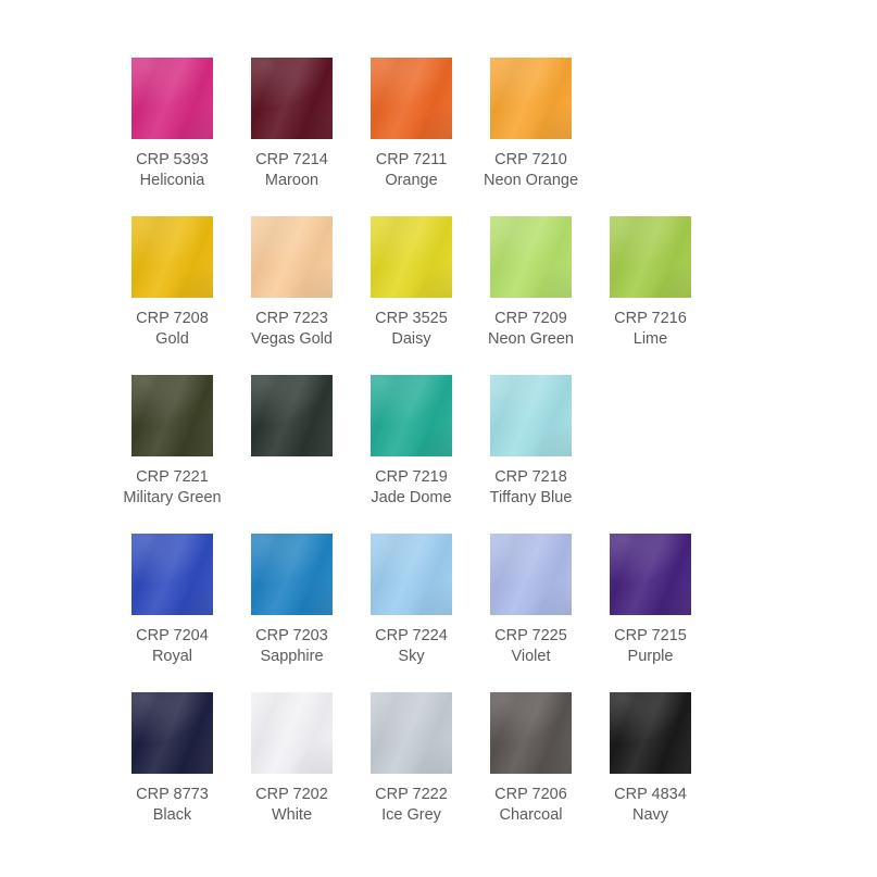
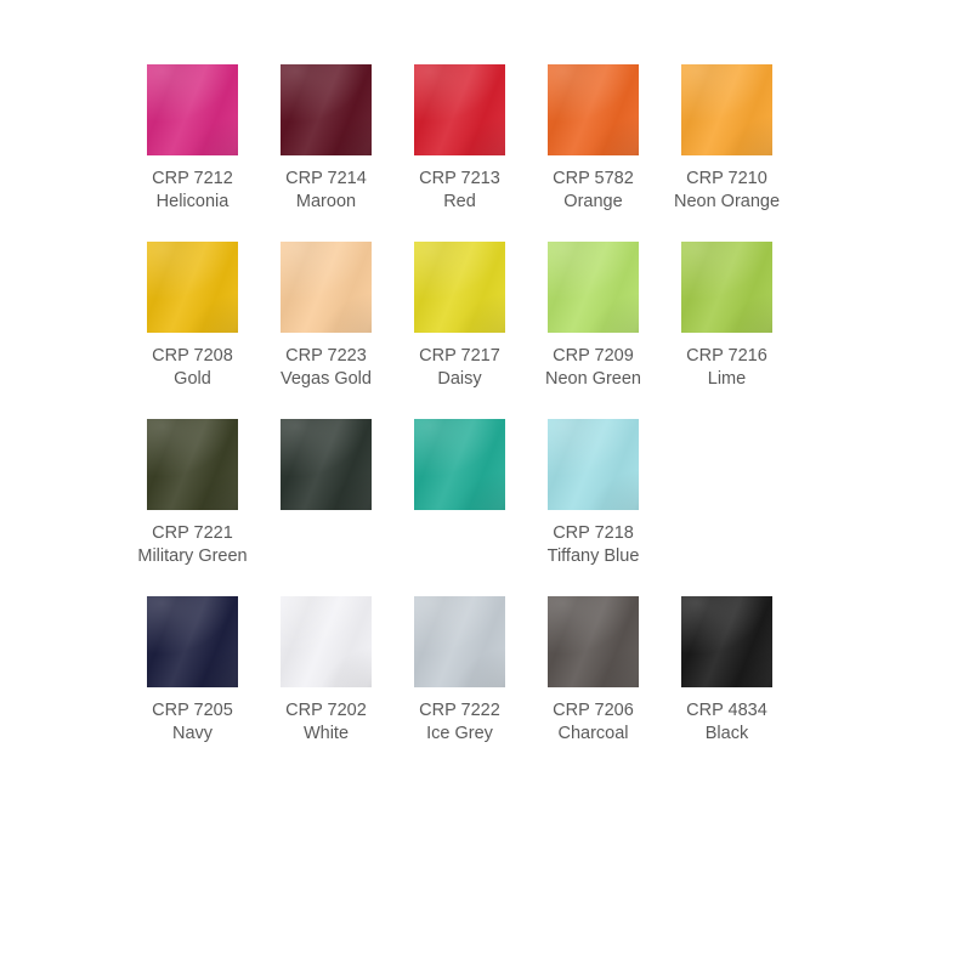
- CRP 5393
+ CRP 7212
  Heliconia
  CRP 7214
  Maroon
+ CRP 7213
+ Red
- CRP 7211
+ CRP 5782
  Orange
  CRP 7210
  Neon Orange
  CRP 7208
  Gold
  CRP 7223
  Vegas Gold
- CRP 3525
+ CRP 7217
  Daisy
  CRP 7209
  Neon Green
  CRP 7216
  Lime
  CRP 7221
  Military Green
- CRP 7219
- Jade Dome
  CRP 7218
  Tiffany Blue
- CRP 7204
- Royal
- CRP 7203
- Sapphire
- CRP 7224
- Sky
- CRP 7225
- Violet
- CRP 7215
- Purple
- CRP 8773
+ CRP 7205
- Black
+ Navy
  CRP 7202
  White
  CRP 7222
  Ice Grey
  CRP 7206
  Charcoal
  CRP 4834
- Navy
+ Black
